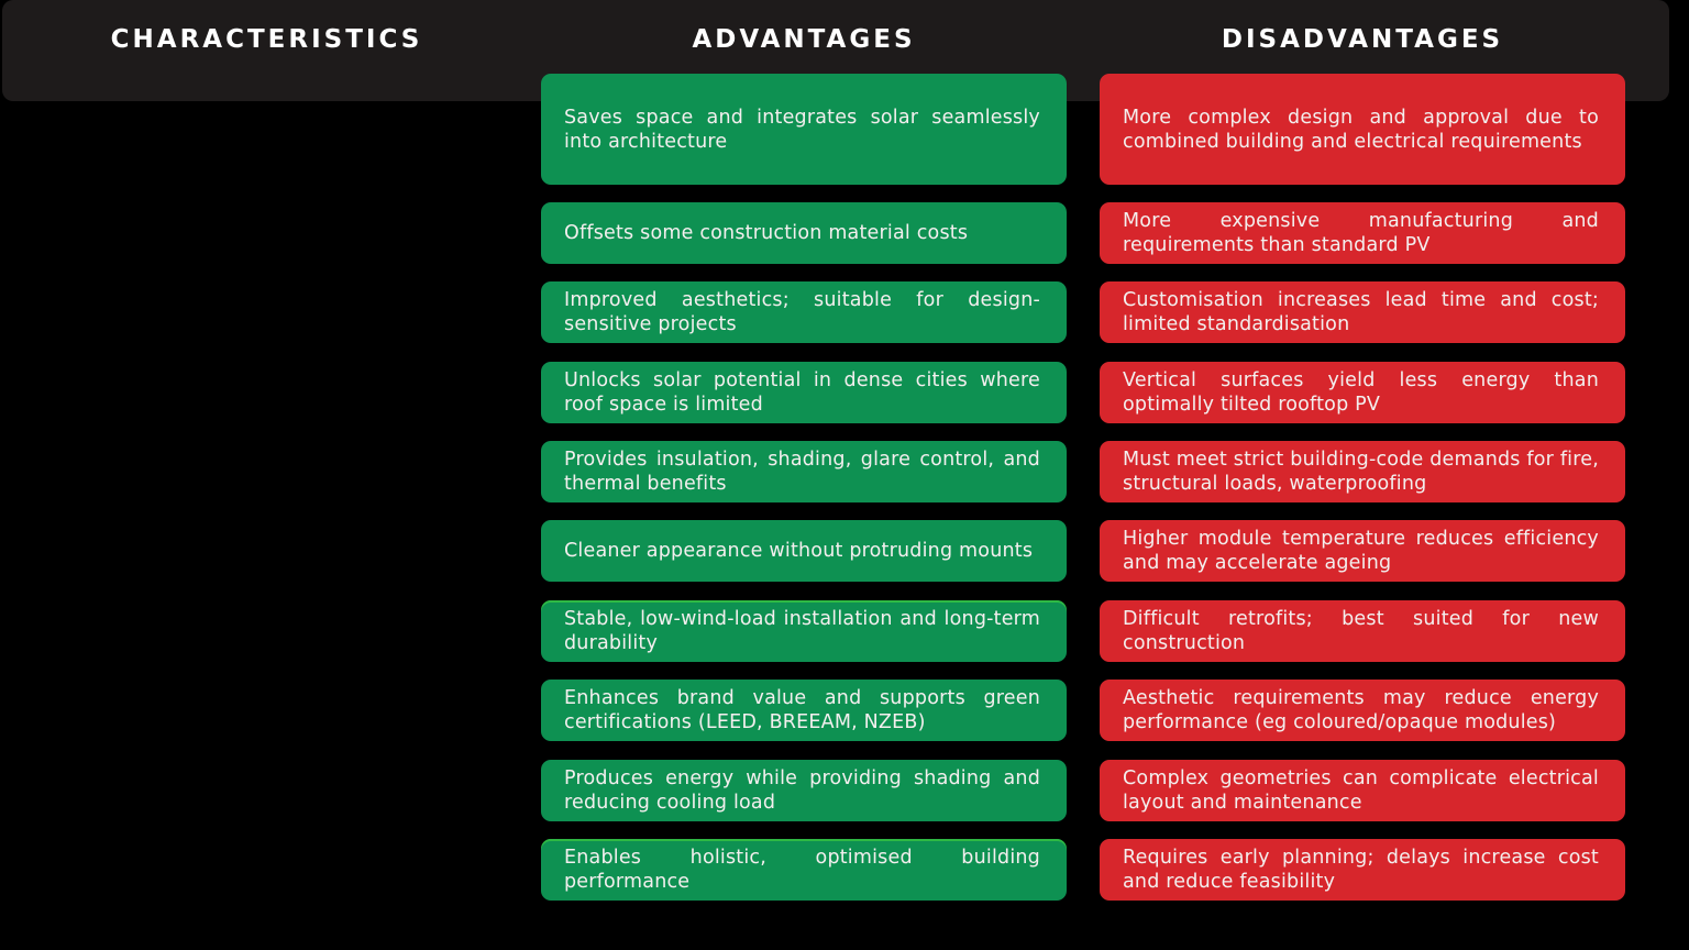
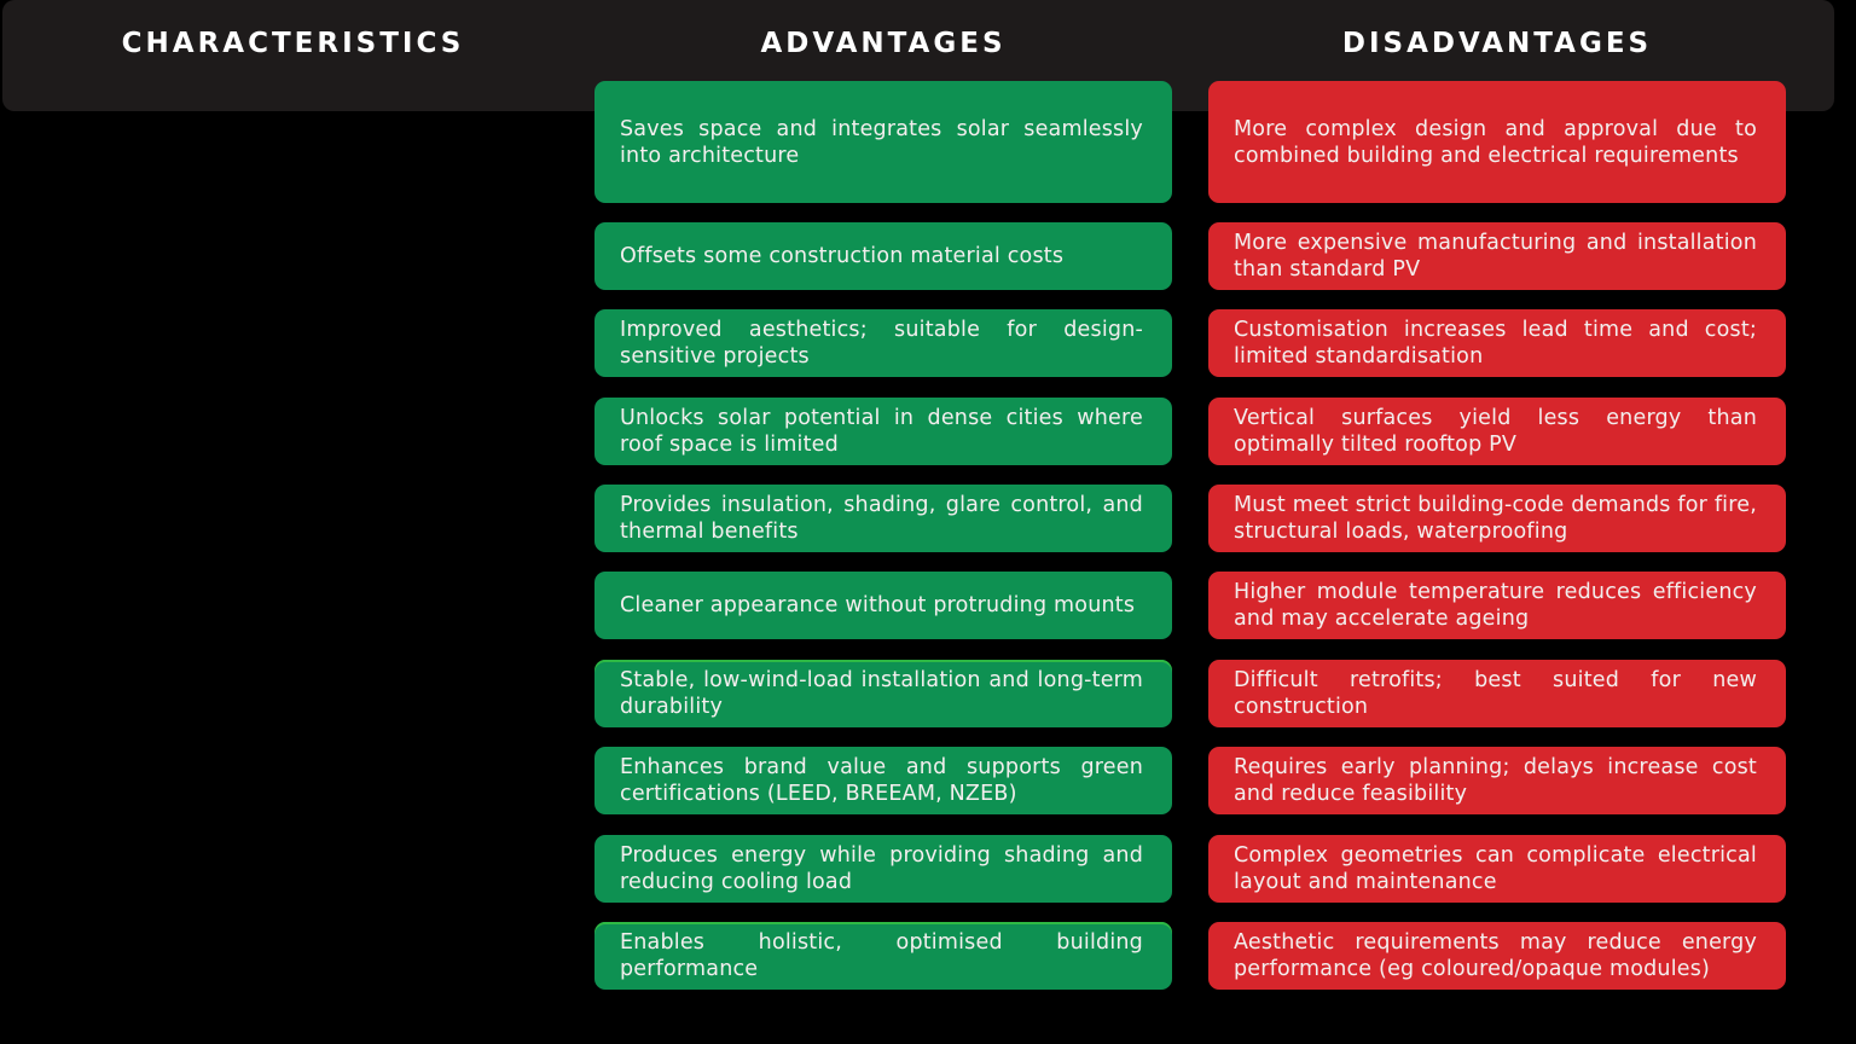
  CHARACTERISTICS
  ADVANTAGES
  DISADVANTAGES
  Saves space and integrates solar seamlessly into architecture
  Offsets some construction material costs
  Improved aesthetics; suitable for design-sensitive projects
  Unlocks solar potential in dense cities where roof space is limited
  Provides insulation, shading, glare control, and thermal benefits
  Cleaner appearance without protruding mounts
  Stable, low-wind-load installation and long-term durability
  Enhances brand value and supports green certifications (LEED, BREEAM, NZEB)
  Produces energy while providing shading and reducing cooling load
  Enables holistic, optimised building performance
  More complex design and approval due to combined building and electrical requirements
- More expensive manufacturing and requirements than standard PV
+ More expensive manufacturing and installation than standard PV
  Customisation increases lead time and cost; limited standardisation
  Vertical surfaces yield less energy than optimally tilted rooftop PV
  Must meet strict building-code demands for fire, structural loads, waterproofing
  Higher module temperature reduces efficiency and may accelerate ageing
  Difficult retrofits; best suited for new construction
- Aesthetic requirements may reduce energy performance (eg coloured/opaque modules)
+ Requires early planning; delays increase cost and reduce feasibility
  Complex geometries can complicate electrical layout and maintenance
- Requires early planning; delays increase cost and reduce feasibility
+ Aesthetic requirements may reduce energy performance (eg coloured/opaque modules)
